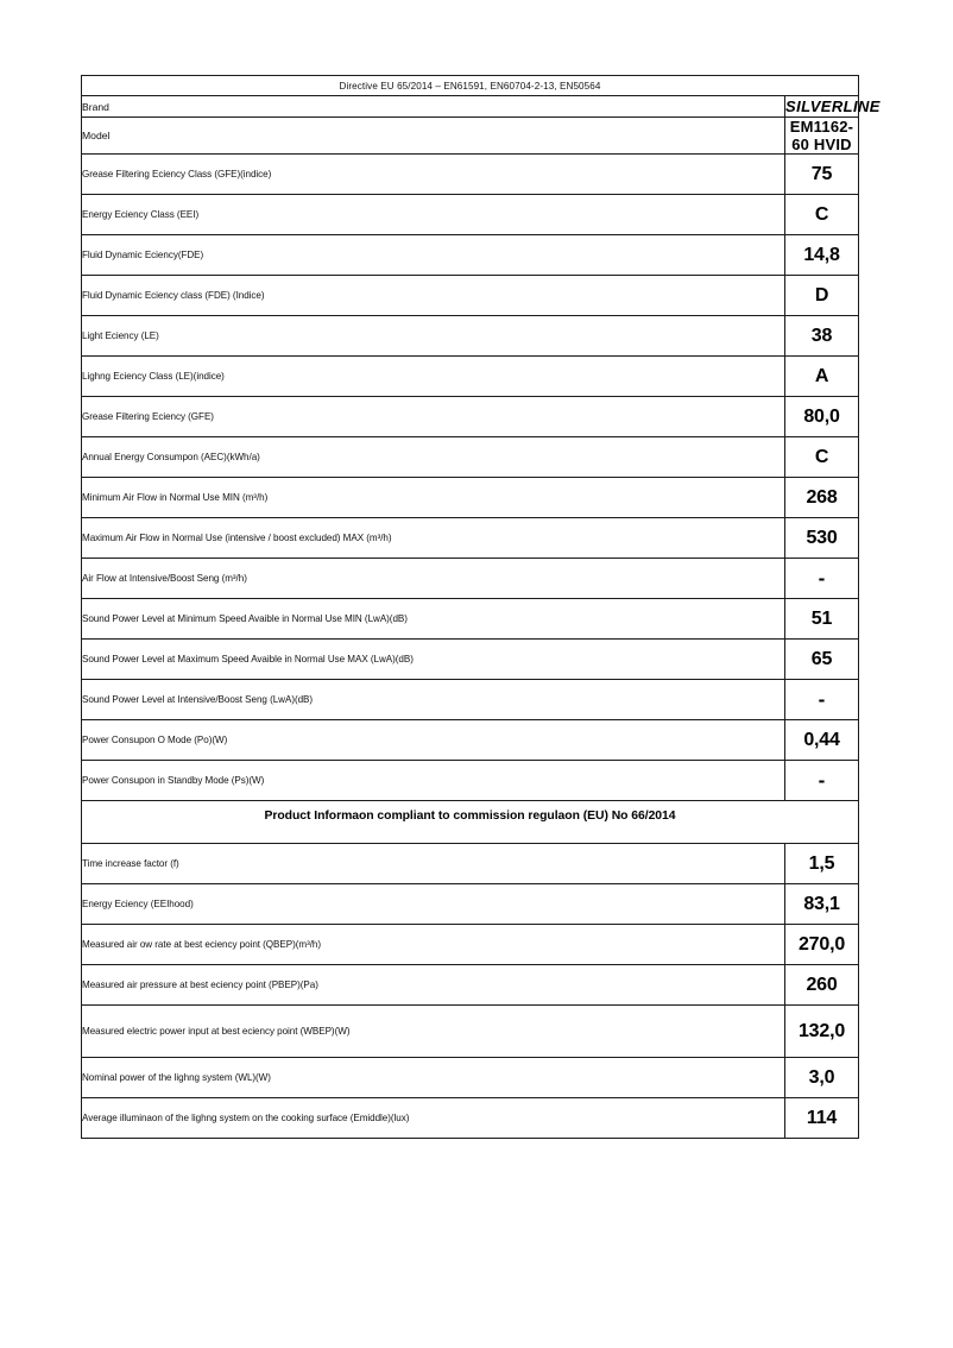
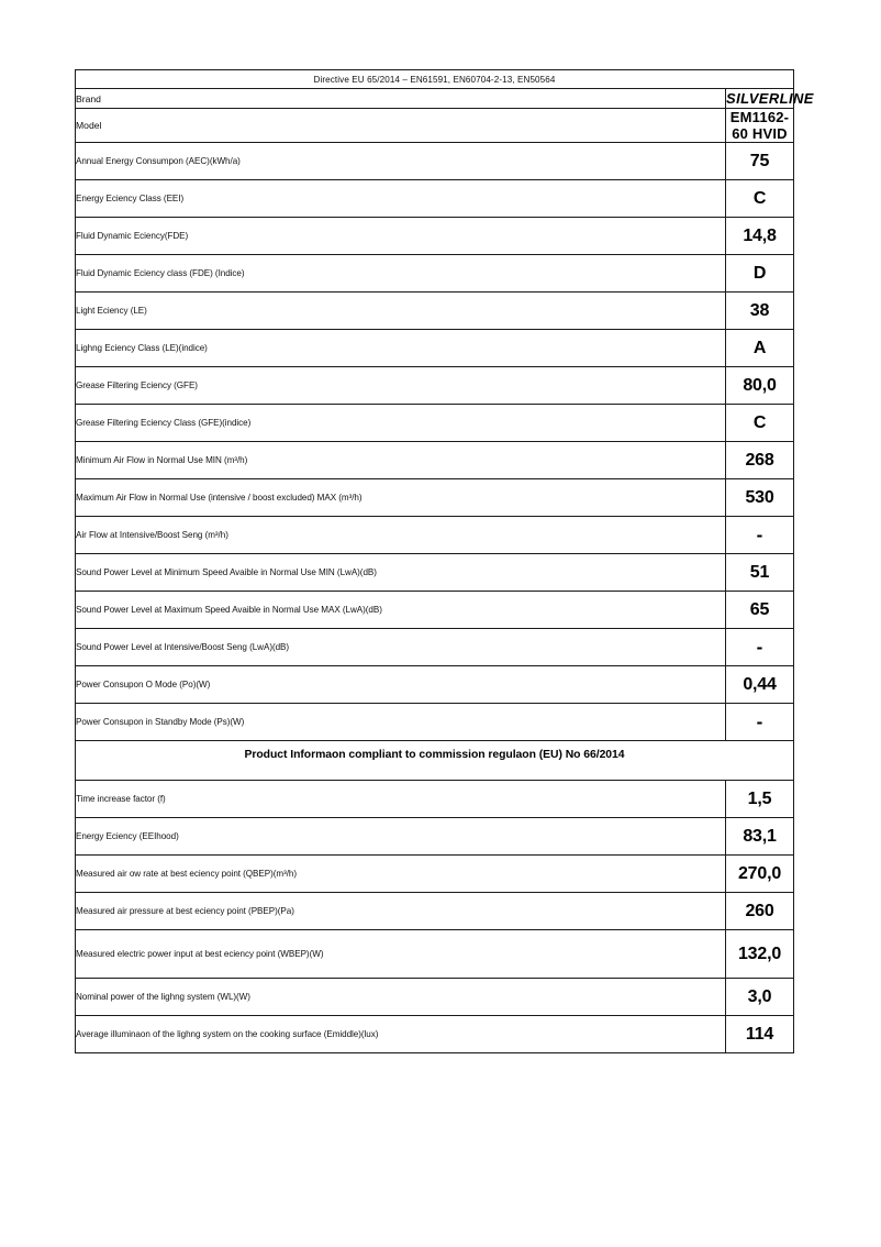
  Directive EU 65/2014 – EN61591, EN60704-2-13, EN50564
  Brand	SILVERLINE
  Model	EM1162-60 HVID
- Grease Filtering Eciency Class (GFE)(indice)	75
+ Annual Energy Consumpon (AEC)(kWh/a)	75
  Energy Eciency Class (EEI)	C
  Fluid Dynamic Eciency(FDE)	14,8
  Fluid Dynamic Eciency class (FDE) (Indice)	D
  Light Eciency (LE)	38
  Lighng Eciency Class (LE)(indice)	A
  Grease Filtering Eciency (GFE)	80,0
- Annual Energy Consumpon (AEC)(kWh/a)	C
+ Grease Filtering Eciency Class (GFE)(indice)	C
  Minimum Air Flow in Normal Use MIN (m³/h)	268
  Maximum Air Flow in Normal Use (intensive / boost excluded) MAX (m³/h)	530
  Air Flow at Intensive/Boost Seng (m³/h)	-
  Sound Power Level at Minimum Speed Avaible in Normal Use MIN (LwA)(dB)	51
  Sound Power Level at Maximum Speed Avaible in Normal Use MAX (LwA)(dB)	65
  Sound Power Level at Intensive/Boost Seng (LwA)(dB)	-
  Power Consupon O Mode (Po)(W)	0,44
  Power Consupon in Standby Mode (Ps)(W)	-
  Product Informaon compliant to commission regulaon (EU) No 66/2014
  Time increase factor (f)	1,5
  Energy Eciency (EEIhood)	83,1
  Measured air ow rate at best eciency point (QBEP)(m³/h)	270,0
  Measured air pressure at best eciency point (PBEP)(Pa)	260
  Measured electric power input at best eciency point (WBEP)(W)	132,0
  Nominal power of the lighng system (WL)(W)	3,0
  Average illuminaon of the lighng system on the cooking surface (Emiddle)(lux)	114
